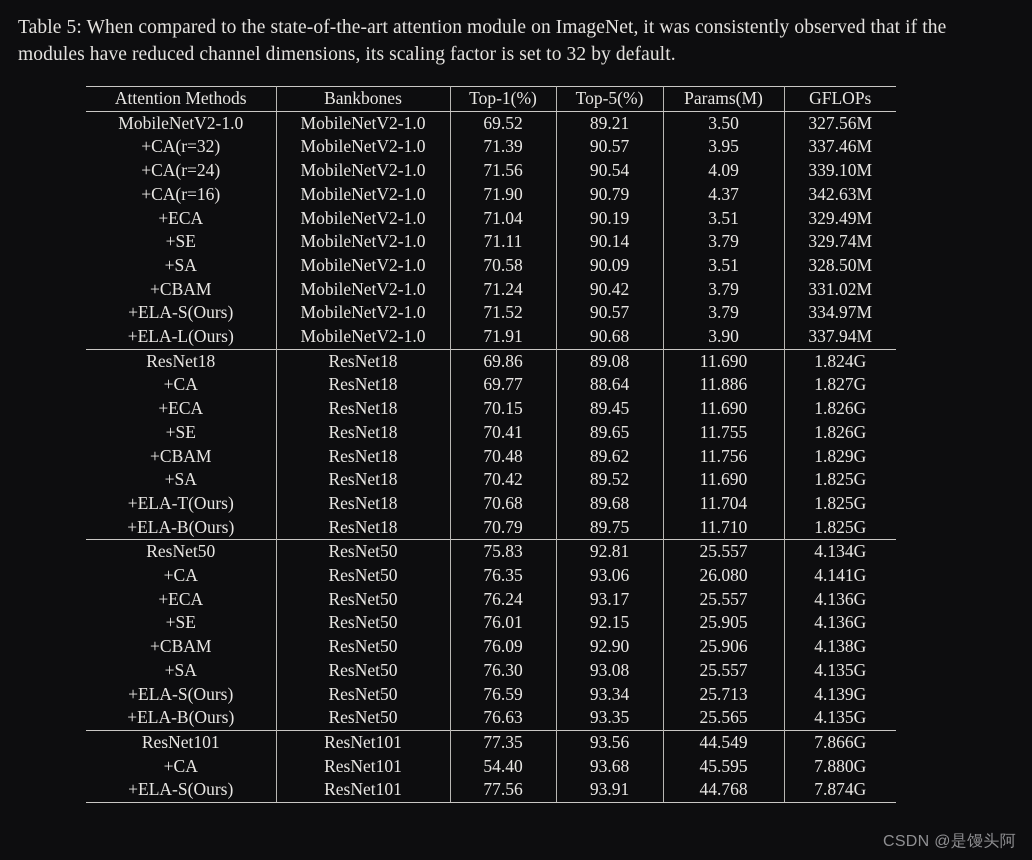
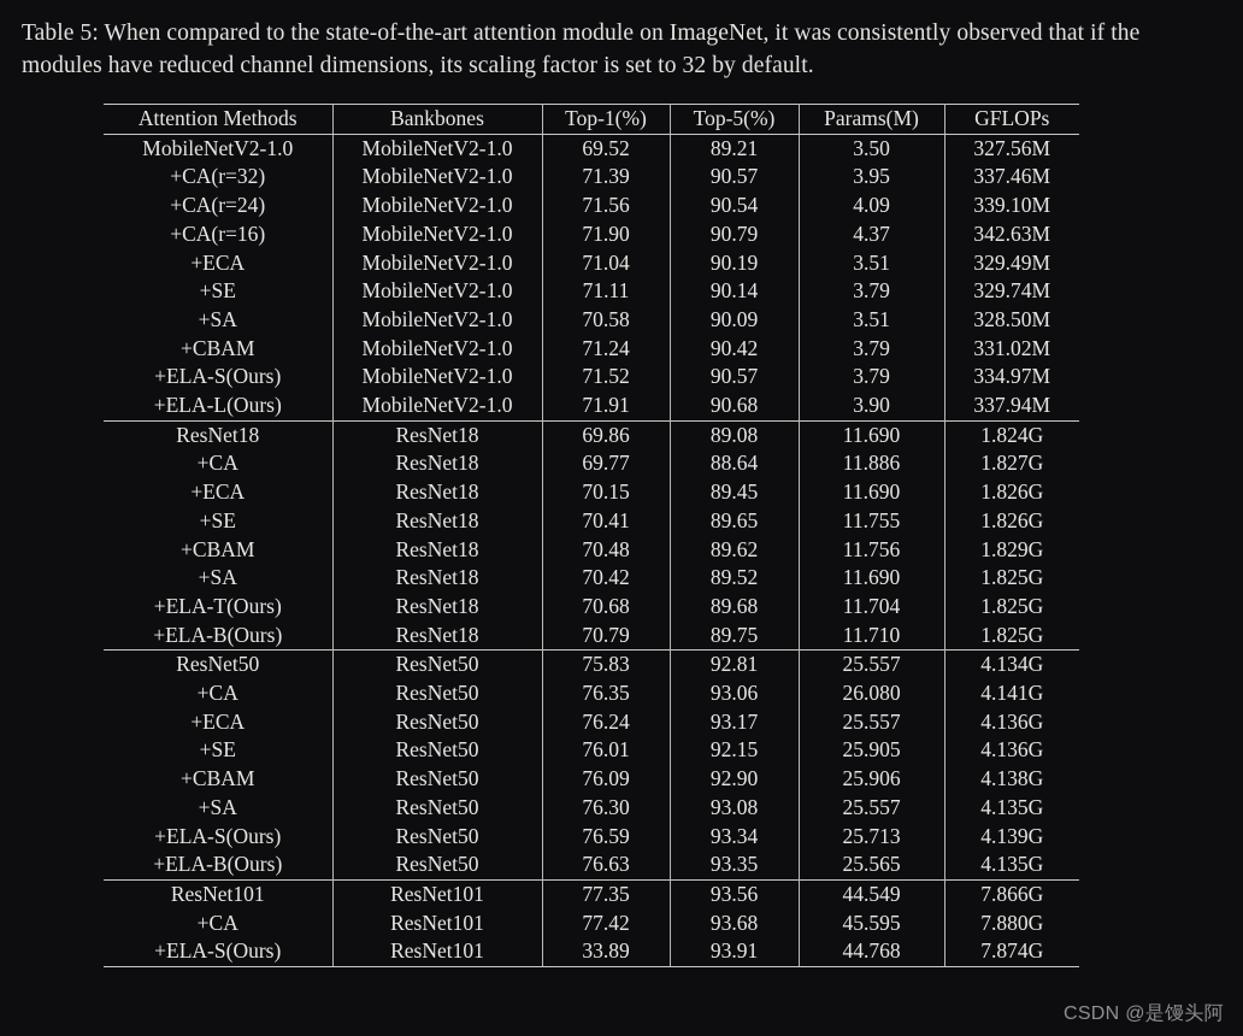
  Table 5: When compared to the state-of-the-art attention module on ImageNet, it was consistently observed that if the modules have reduced channel dimensions, its scaling factor is set to 32 by default.
  Attention Methods	Bankbones	Top-1(%)	Top-5(%)	Params(M)	GFLOPs
  MobileNetV2-1.0	MobileNetV2-1.0	69.52	89.21	3.50	327.56M
  +CA(r=32)	MobileNetV2-1.0	71.39	90.57	3.95	337.46M
  +CA(r=24)	MobileNetV2-1.0	71.56	90.54	4.09	339.10M
  +CA(r=16)	MobileNetV2-1.0	71.90	90.79	4.37	342.63M
  +ECA	MobileNetV2-1.0	71.04	90.19	3.51	329.49M
  +SE	MobileNetV2-1.0	71.11	90.14	3.79	329.74M
  +SA	MobileNetV2-1.0	70.58	90.09	3.51	328.50M
  +CBAM	MobileNetV2-1.0	71.24	90.42	3.79	331.02M
  +ELA-S(Ours)	MobileNetV2-1.0	71.52	90.57	3.79	334.97M
  +ELA-L(Ours)	MobileNetV2-1.0	71.91	90.68	3.90	337.94M
  ResNet18	ResNet18	69.86	89.08	11.690	1.824G
  +CA	ResNet18	69.77	88.64	11.886	1.827G
  +ECA	ResNet18	70.15	89.45	11.690	1.826G
  +SE	ResNet18	70.41	89.65	11.755	1.826G
  +CBAM	ResNet18	70.48	89.62	11.756	1.829G
  +SA	ResNet18	70.42	89.52	11.690	1.825G
  +ELA-T(Ours)	ResNet18	70.68	89.68	11.704	1.825G
  +ELA-B(Ours)	ResNet18	70.79	89.75	11.710	1.825G
  ResNet50	ResNet50	75.83	92.81	25.557	4.134G
  +CA	ResNet50	76.35	93.06	26.080	4.141G
  +ECA	ResNet50	76.24	93.17	25.557	4.136G
  +SE	ResNet50	76.01	92.15	25.905	4.136G
  +CBAM	ResNet50	76.09	92.90	25.906	4.138G
  +SA	ResNet50	76.30	93.08	25.557	4.135G
  +ELA-S(Ours)	ResNet50	76.59	93.34	25.713	4.139G
  +ELA-B(Ours)	ResNet50	76.63	93.35	25.565	4.135G
  ResNet101	ResNet101	77.35	93.56	44.549	7.866G
- +CA	ResNet101	54.40	93.68	45.595	7.880G
+ +CA	ResNet101	77.42	93.68	45.595	7.880G
- +ELA-S(Ours)	ResNet101	77.56	93.91	44.768	7.874G
+ +ELA-S(Ours)	ResNet101	33.89	93.91	44.768	7.874G
  CSDN @是馒头阿
